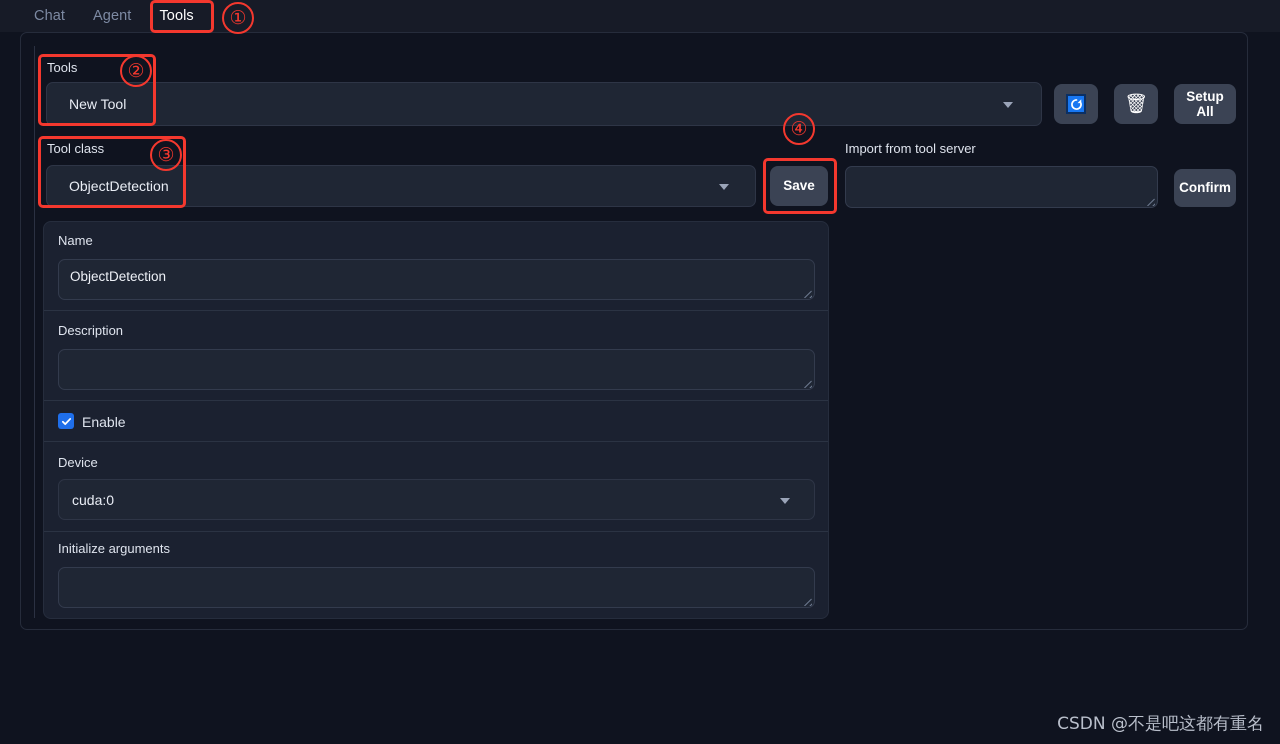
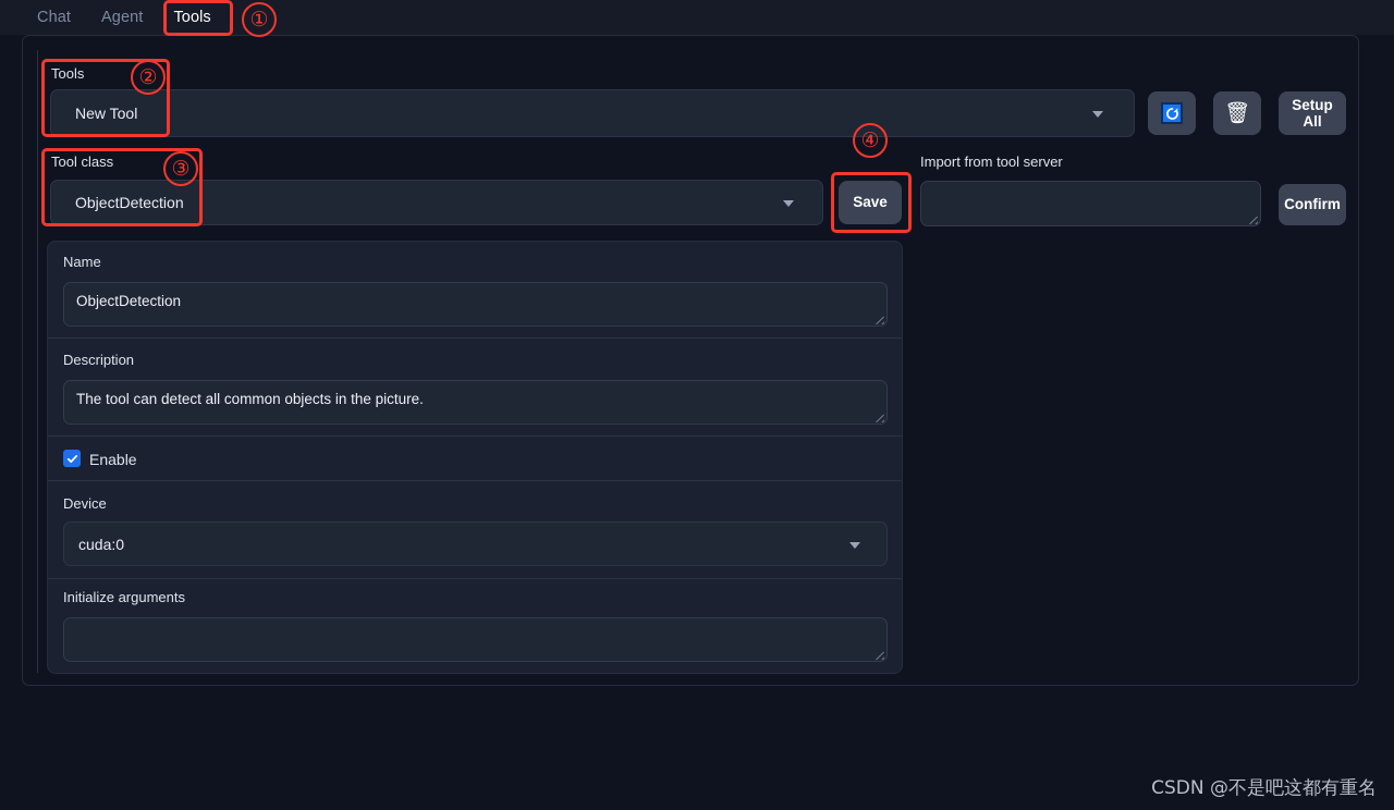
  Chat
  Agent
  Tools
  Tools
  New Tool
  🗑
  Setup
  All
  Tool class
  ObjectDetection
  Save
  Import from tool server
  Confirm
  Name
  ObjectDetection
  Description
+ The tool can detect all common objects in the picture.
  Enable
  Device
  cuda:0
  Initialize arguments
  ①
  ②
  ③
  ④
  CSDN @不是吧这都有重名
